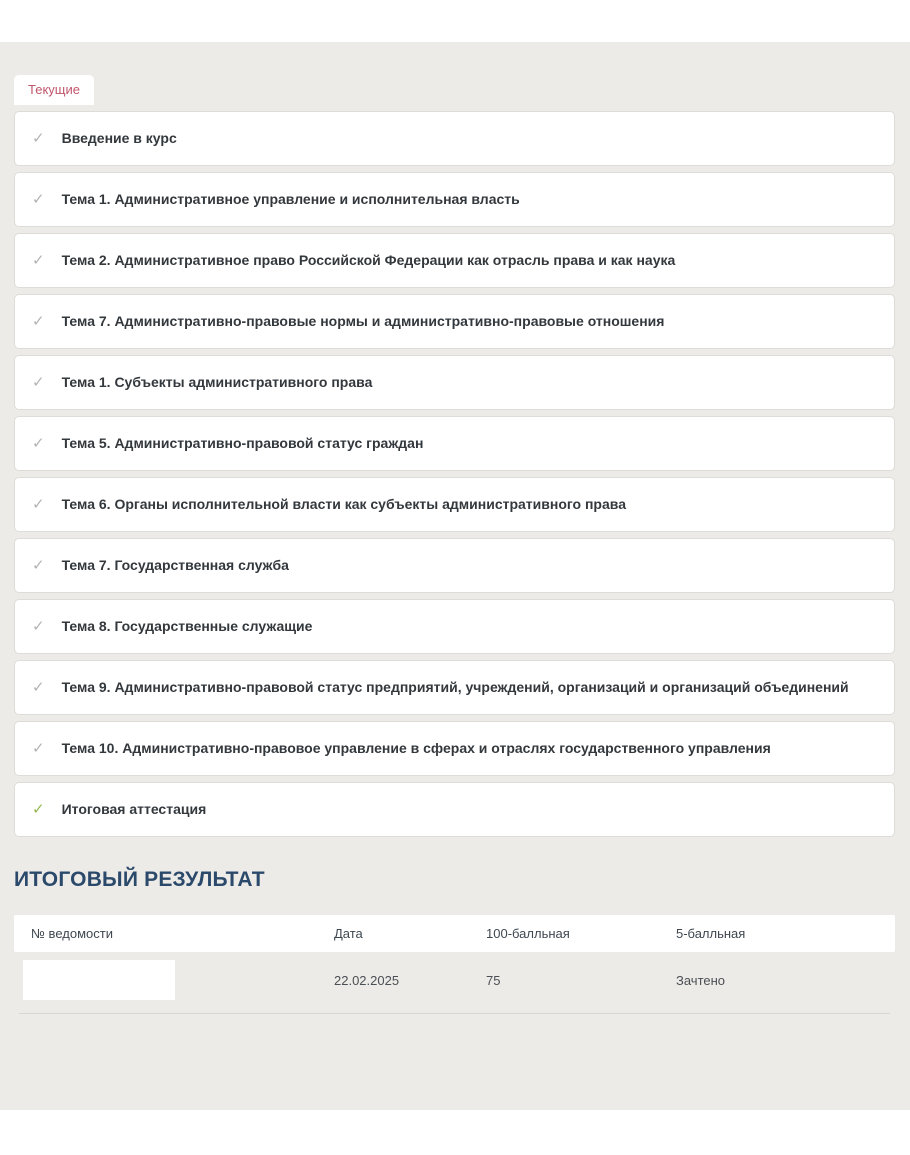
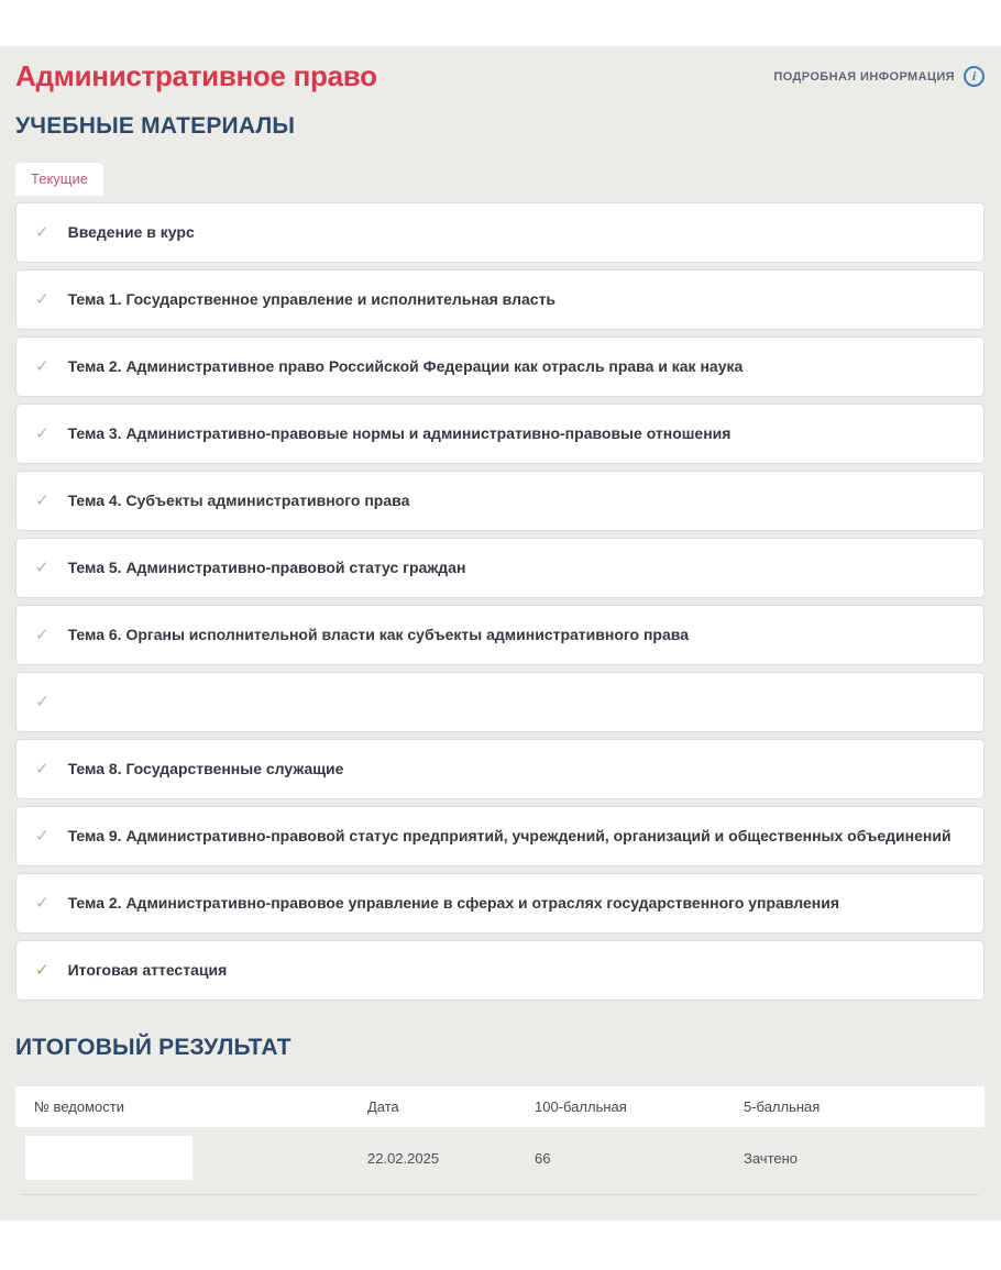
+ Административное право
+ ПОДРОБНАЯ ИНФОРМАЦИЯ
+ i
+ УЧЕБНЫЕ МАТЕРИАЛЫ
  Текущие
  ✓
  Введение в курс
  ✓
- Тема 1. Административное управление и исполнительная власть
+ Тема 1. Государственное управление и исполнительная власть
  ✓
  Тема 2. Административное право Российской Федерации как отрасль права и как наука
  ✓
- Тема 7. Административно-правовые нормы и административно-правовые отношения
+ Тема 3. Административно-правовые нормы и административно-правовые отношения
  ✓
- Тема 1. Субъекты административного права
+ Тема 4. Субъекты административного права
  ✓
  Тема 5. Административно-правовой статус граждан
  ✓
  Тема 6. Органы исполнительной власти как субъекты административного права
  ✓
- Тема 7. Государственная служба
  ✓
  Тема 8. Государственные служащие
  ✓
- Тема 9. Административно-правовой статус предприятий, учреждений, организаций и организаций объединений
+ Тема 9. Административно-правовой статус предприятий, учреждений, организаций и общественных объединений
  ✓
- Тема 10. Административно-правовое управление в сферах и отраслях государственного управления
+ Тема 2. Административно-правовое управление в сферах и отраслях государственного управления
  ✓
  Итоговая аттестация
  ИТОГОВЫЙ РЕЗУЛЬТАТ
  № ведомости
  Дата
  100-балльная
  5-балльная
  22.02.2025
- 75
+ 66
  Зачтено
